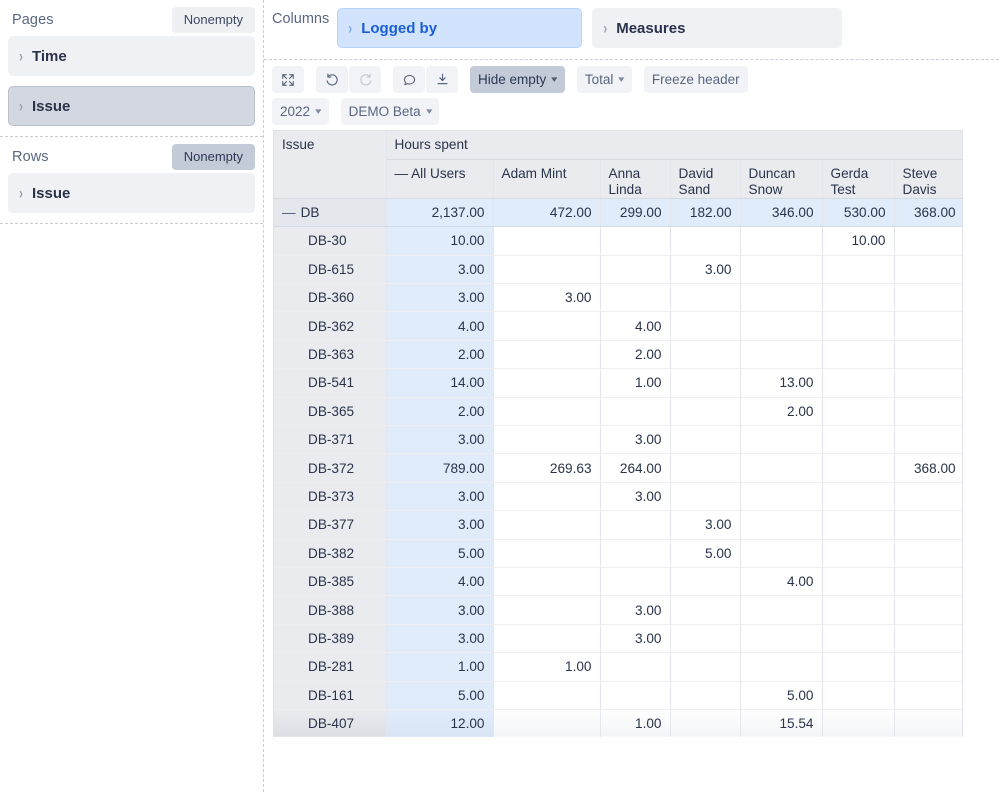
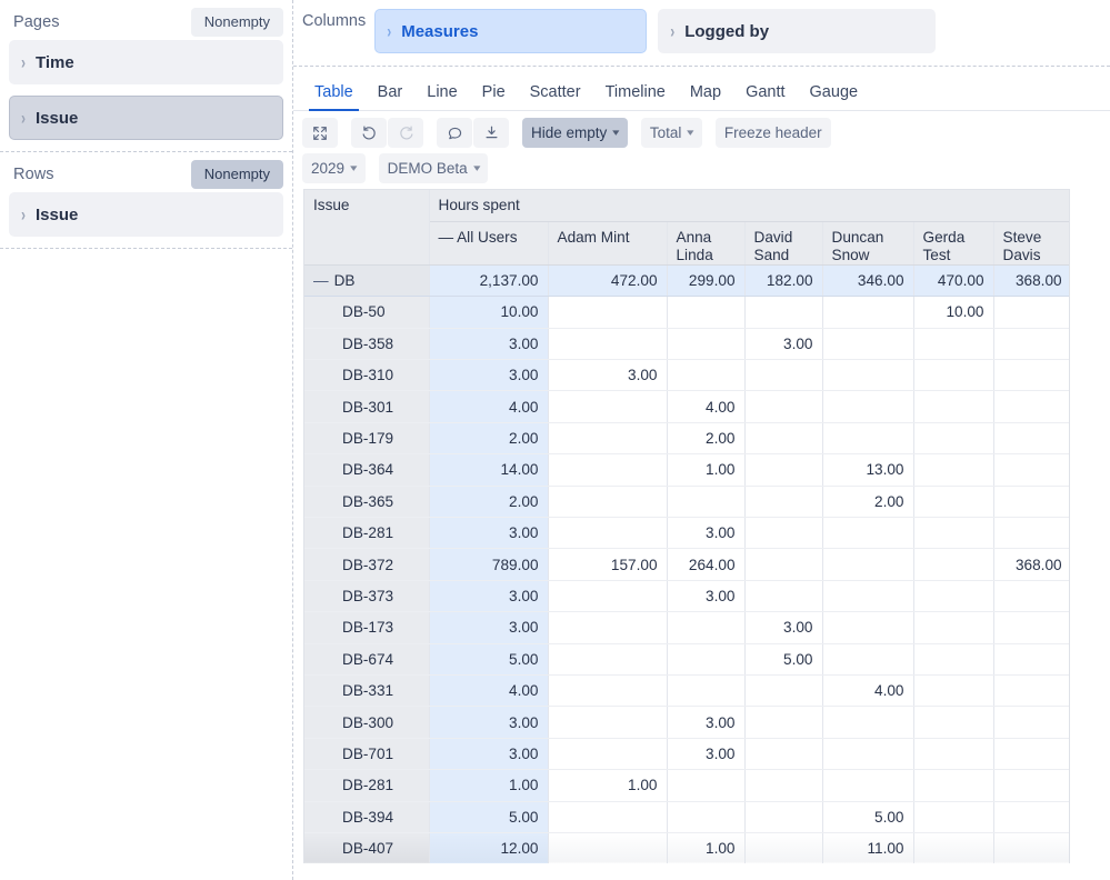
  Pages
  Nonempty
  ›
  Time
  ›
  Issue
  Rows
  Nonempty
  ›
  Issue
  Columns
  ›
- Logged by
+ Measures
  ›
- Measures
+ Logged by
+ Table
+ Bar
+ Line
+ Pie
+ Scatter
+ Timeline
+ Map
+ Gantt
+ Gauge
  Hide empty
  ▾
  Total
  ▾
  Freeze header
- 2022
+ 2029
  ▾
  DEMO Beta
  ▾
  Issue	Hours spent
  — All Users	Adam Mint	Anna Linda	David Sand	Duncan Snow	Gerda Test	Steve Davis
- — DB	2,137.00	472.00	299.00	182.00	346.00	530.00	368.00
+ — DB	2,137.00	472.00	299.00	182.00	346.00	470.00	368.00
- DB-30	10.00					10.00
+ DB-50	10.00					10.00
- DB-615	3.00			3.00
+ DB-358	3.00			3.00
- DB-360	3.00	3.00
+ DB-310	3.00	3.00
- DB-362	4.00		4.00
+ DB-301	4.00		4.00
- DB-363	2.00		2.00
+ DB-179	2.00		2.00
- DB-541	14.00		1.00		13.00
+ DB-364	14.00		1.00		13.00
  DB-365	2.00				2.00
- DB-371	3.00		3.00
+ DB-281	3.00		3.00
- DB-372	789.00	269.63	264.00				368.00
+ DB-372	789.00	157.00	264.00				368.00
  DB-373	3.00		3.00
- DB-377	3.00			3.00
+ DB-173	3.00			3.00
- DB-382	5.00			5.00
+ DB-674	5.00			5.00
- DB-385	4.00				4.00
+ DB-331	4.00				4.00
- DB-388	3.00		3.00
+ DB-300	3.00		3.00
- DB-389	3.00		3.00
+ DB-701	3.00		3.00
  DB-281	1.00	1.00
- DB-161	5.00				5.00
+ DB-394	5.00				5.00
- DB-407	12.00		1.00		15.54
+ DB-407	12.00		1.00		11.00
